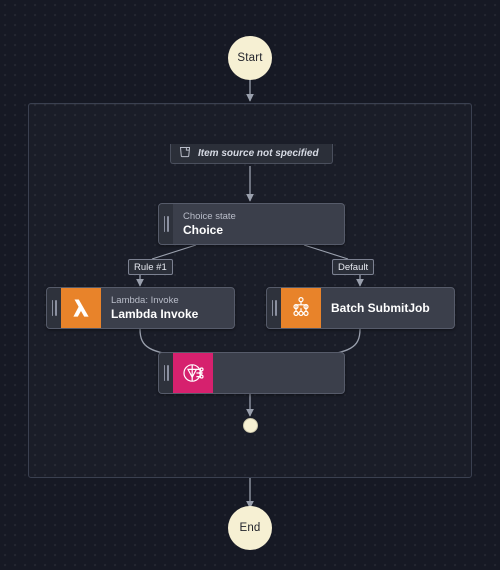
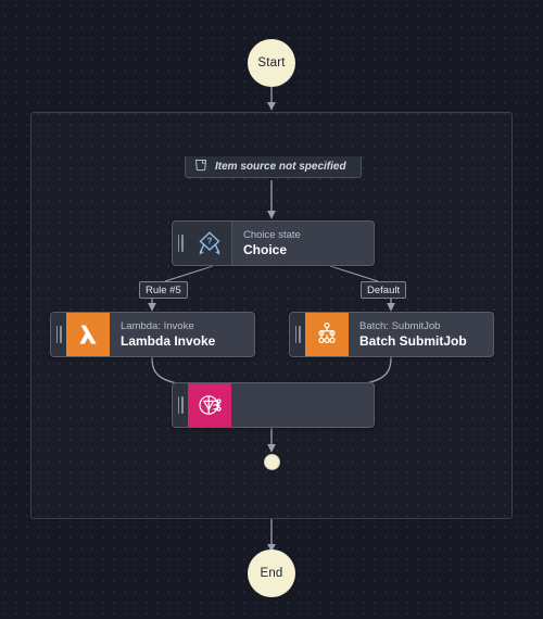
  Start
  End
  Item source not specified
+ ?
  Choice state
  Choice
- Rule #1
+ Rule #5
  Default
  Lambda: Invoke
  Lambda Invoke
+ Batch: SubmitJob
  Batch SubmitJob
